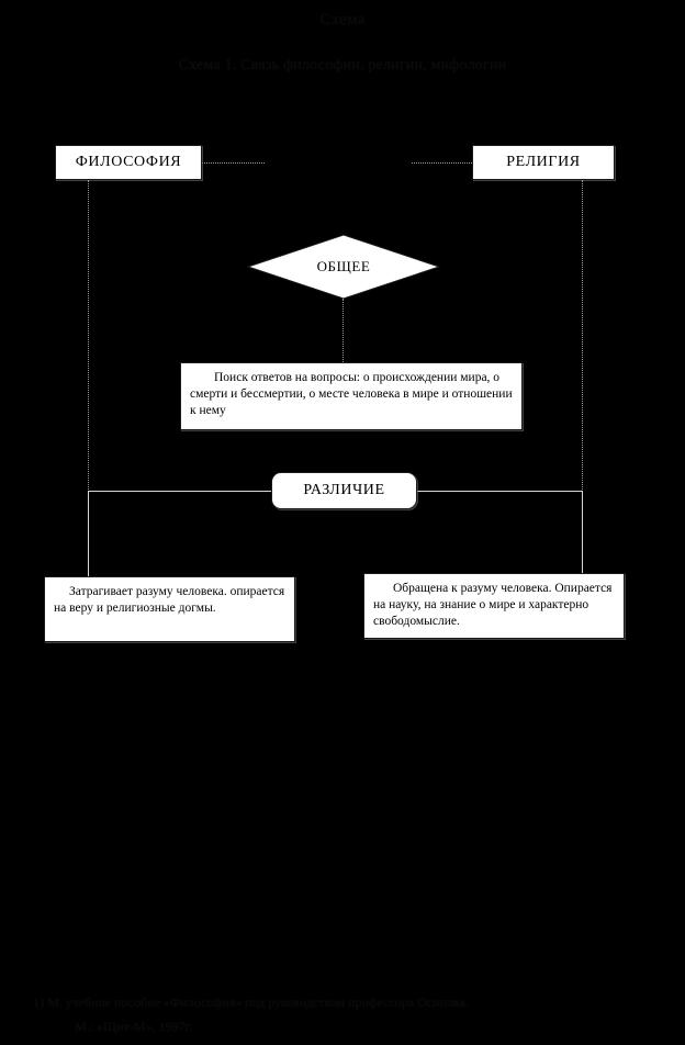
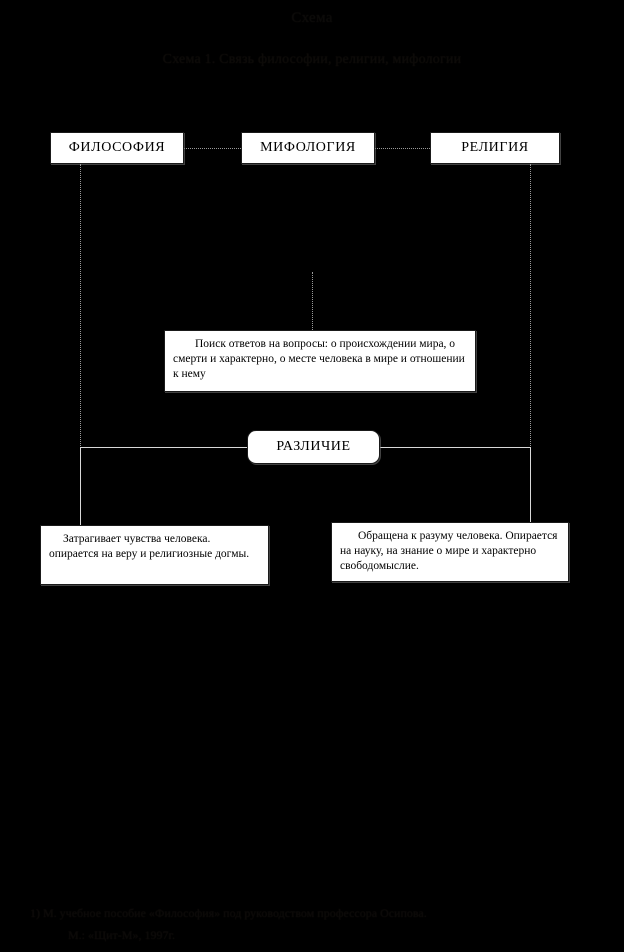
  ФИЛОСОФИЯ
+ МИФОЛОГИЯ
  РЕЛИГИЯ
- ОБЩЕЕ
- Поиск ответов на вопросы: о происхождении мира, о смерти и бессмертии, о месте человека в мире и отношении к нему
+ Поиск ответов на вопросы: о происхождении мира, о смерти и характерно, о месте человека в мире и отношении к нему
  РАЗЛИЧИЕ
- Затрагивает разуму человека. опирается на веру и религиозные догмы.
+ Затрагивает чувства человека. опирается на веру и религиозные догмы.
  Обращена к разуму человека. Опирается на науку, на знание о мире и характерно свободомыслие.
